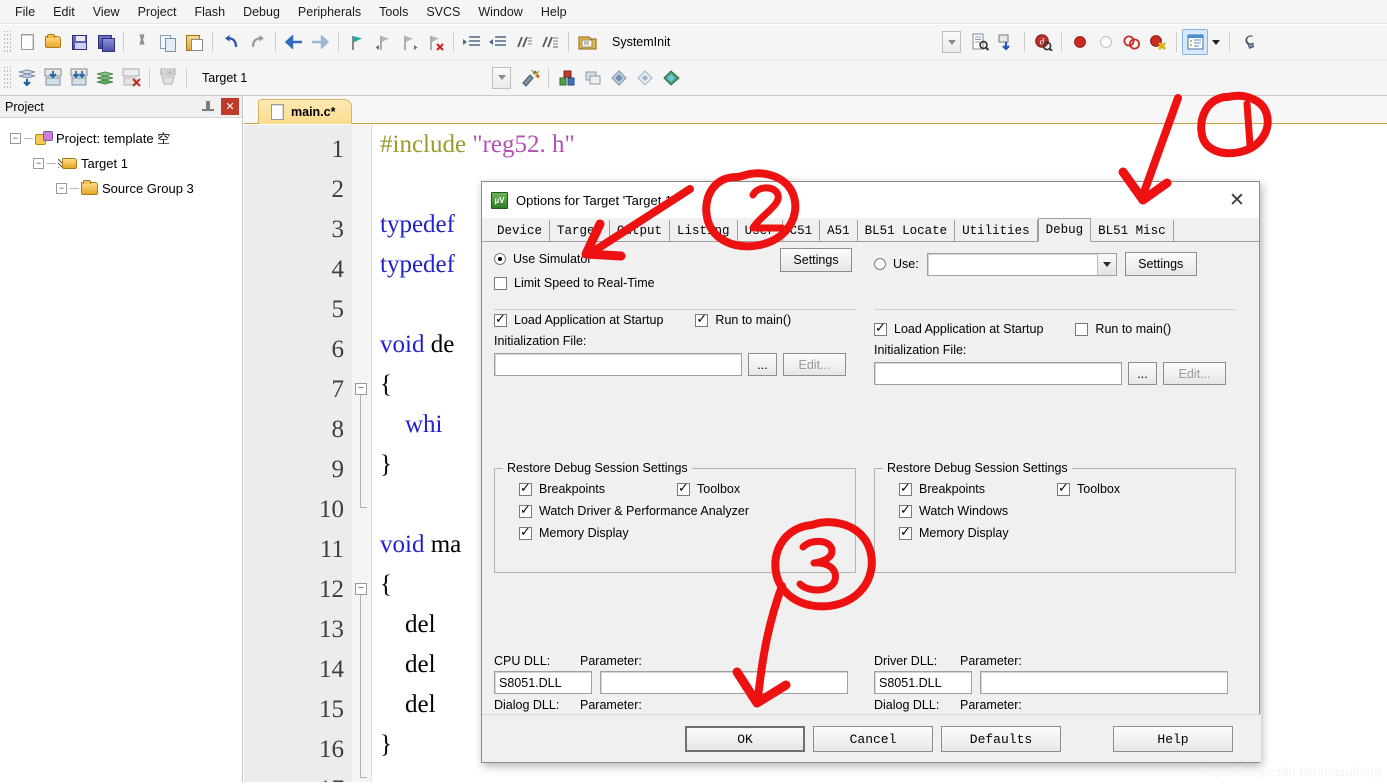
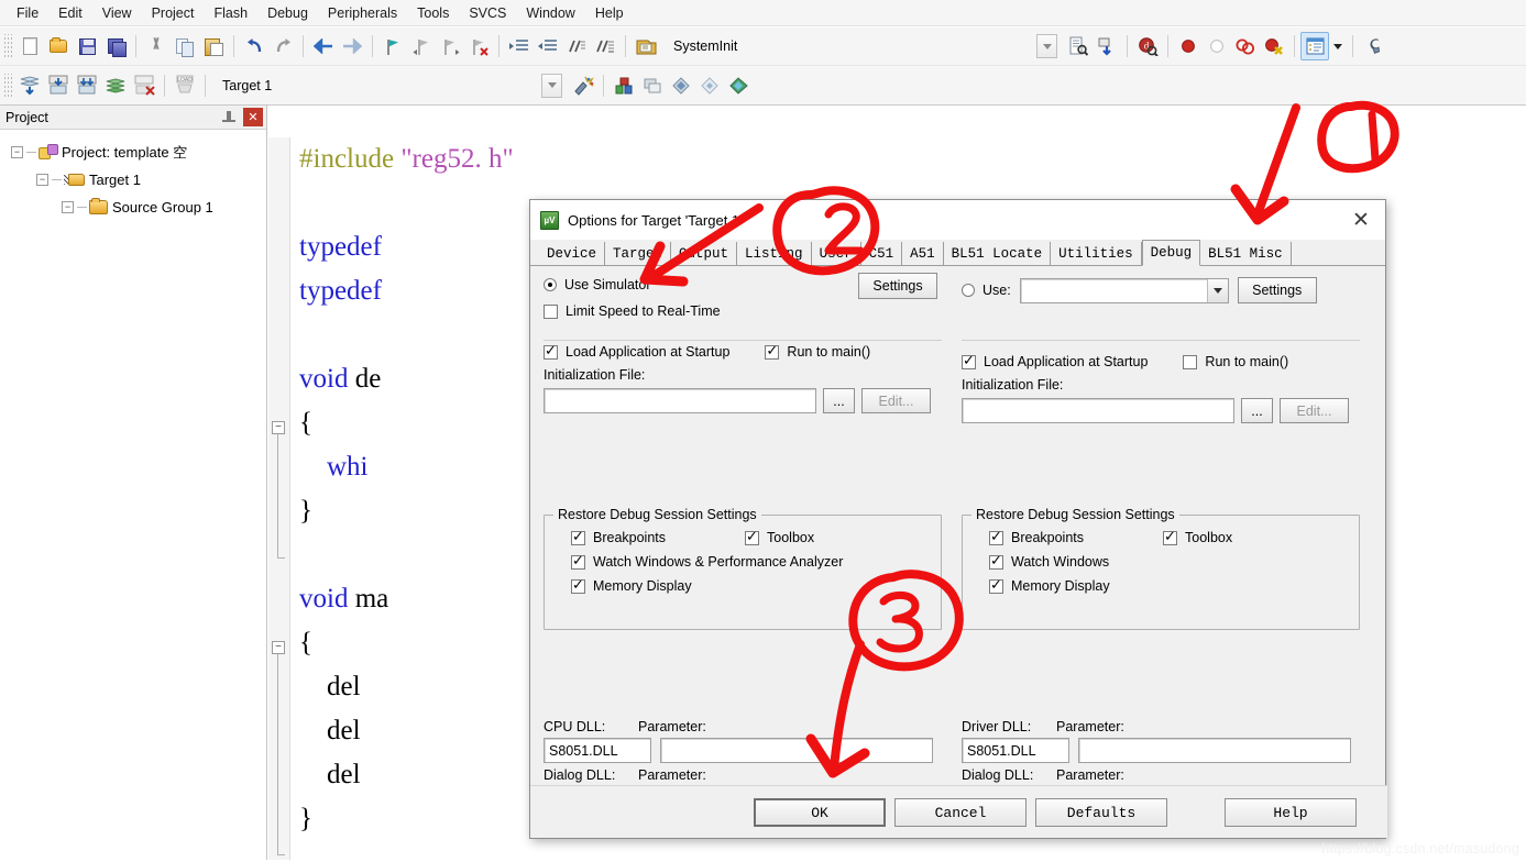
  File
  Edit
  View
  Project
  Flash
  Debug
  Peripherals
  Tools
  SVCS
  Window
  Help
  SystemInit
  d
  Target 1
  Project
  ✕
  −
  Project: template 空
  −
  Target 1
  −
- Source Group 3
+ Source Group 1
- main.c*
- 1
- 2
- 3
- 4
- 5
- 6
- 7
- 8
- 9
- 10
- 11
- 12
- 13
- 14
- 15
- 16
  −
  −
  #include "reg52. h"
  typedef
  typedef
  void de
  {
  whi
  }
  void ma
  {
  del
  del
  del
  }
  µV
  Options for Target 'Target
  ✕
  Device
  Targe
  Listng
  C51
  A51
  BL51 Locate
  Utilities
  Debug
  BL51 Misc
  Use Simulator
  Settings
  Limit Speed to Real-Time
  Load Application at Startup
  Run to main()
  Initialization File:
  ...
  Edit...
  Restore Debug Session Settings
  Breakpoints
  Toolbox
- Watch Driver & Performance Analyzer
+ Watch Windows & Performance Analyzer
  Memory Display
  CPU DLL:
  Parameter:
  S8051.DLL
  Dialog DLL:
  Parameter:
  Use:
  Settings
  Load Application at Startup
  Run to main()
  Initialization File:
  ...
  Edit...
  Restore Debug Session Settings
  Breakpoints
  Toolbox
  Watch Windows
  Memory Display
  Driver DLL:
  Parameter:
  S8051.DLL
  Dialog DLL:
  Parameter:
  OK
  Cancel
  Defaults
  Help
  https://blog.csdn.net/masudong
